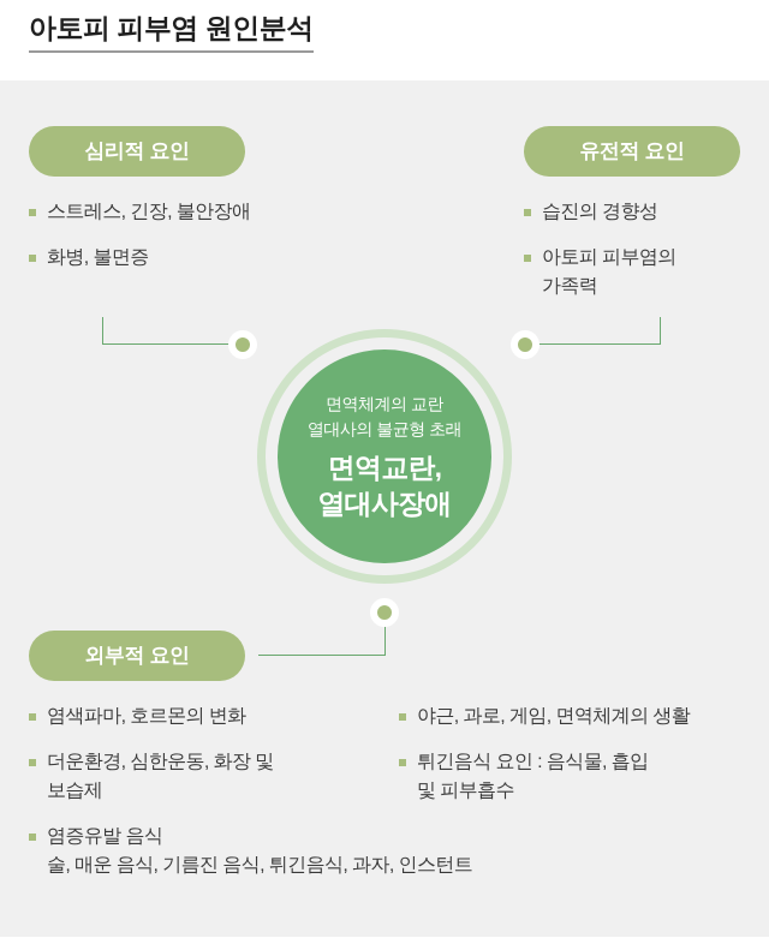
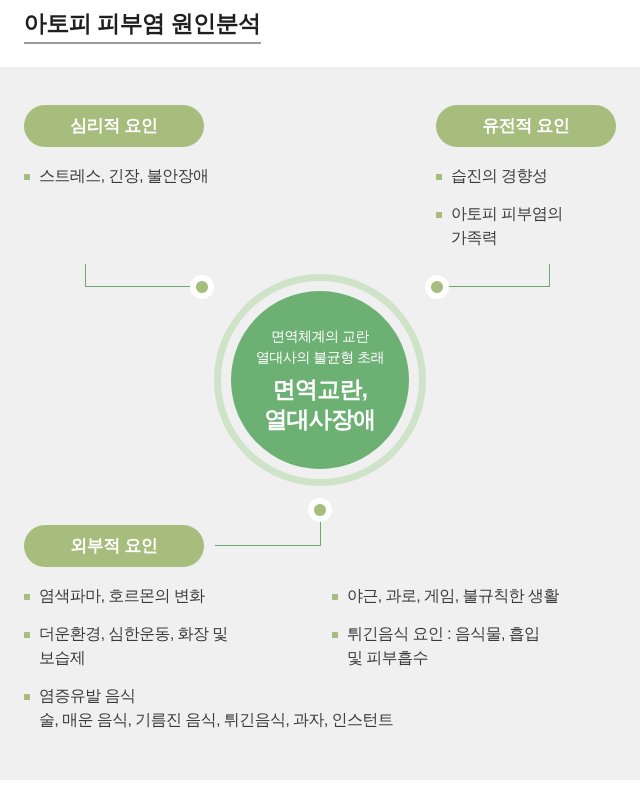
  아토피 피부염 원인분석
  면역체계의 교란
  열대사의 불균형 초래
  면역교란,
  열대사장애
  심리적 요인
  스트레스, 긴장, 불안장애
- 화병, 불면증
  유전적 요인
  습진의 경향성
  아토피 피부염의
  가족력
  외부적 요인
  염색파마, 호르몬의 변화
  더운환경, 심한운동, 화장 및
  보습제
  염증유발 음식
  술, 매운 음식, 기름진 음식, 튀긴음식, 과자, 인스턴트
- 야근, 과로, 게임, 면역체계의 생활
+ 야근, 과로, 게임, 불규칙한 생활
  튀긴음식 요인 : 음식물, 흡입
  및 피부흡수
